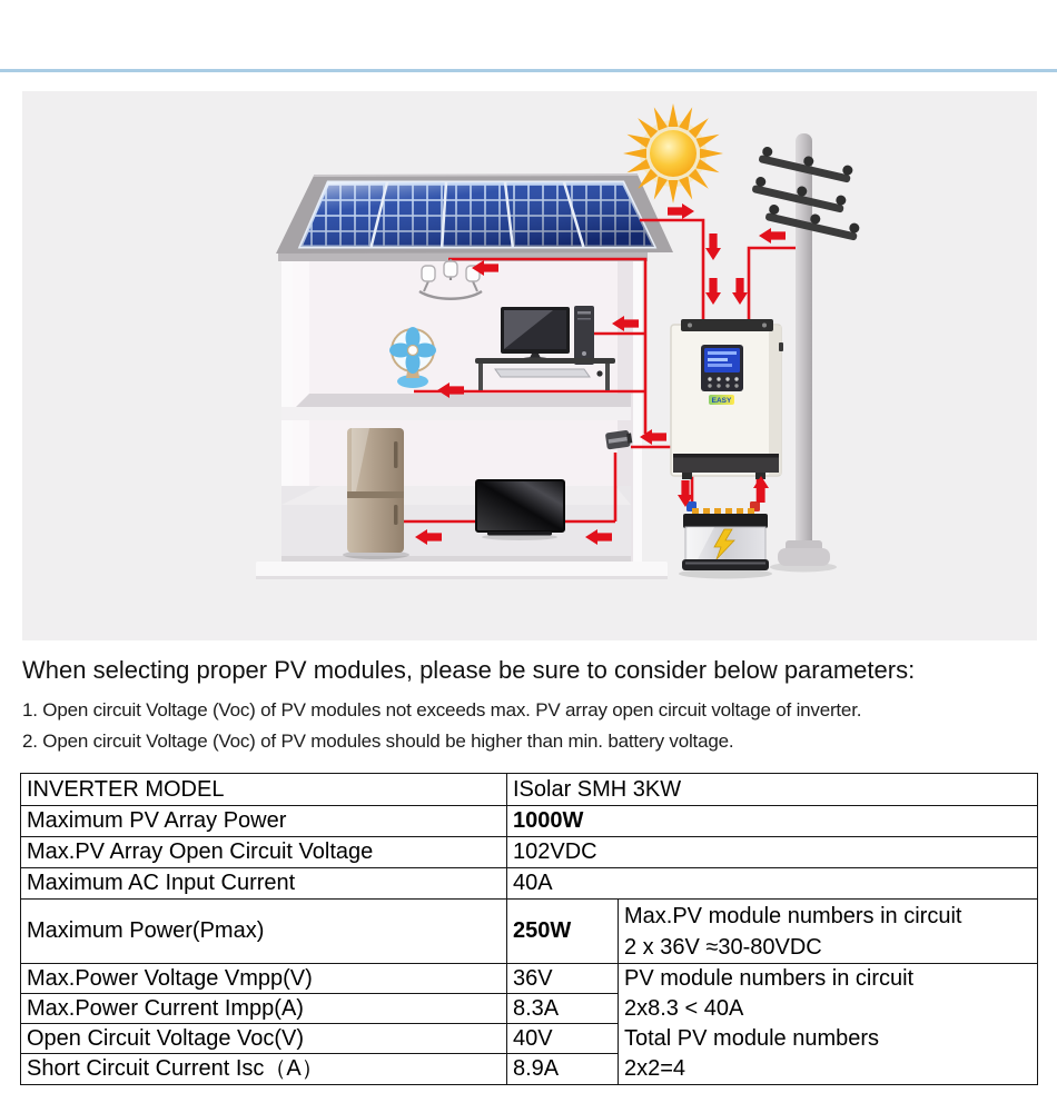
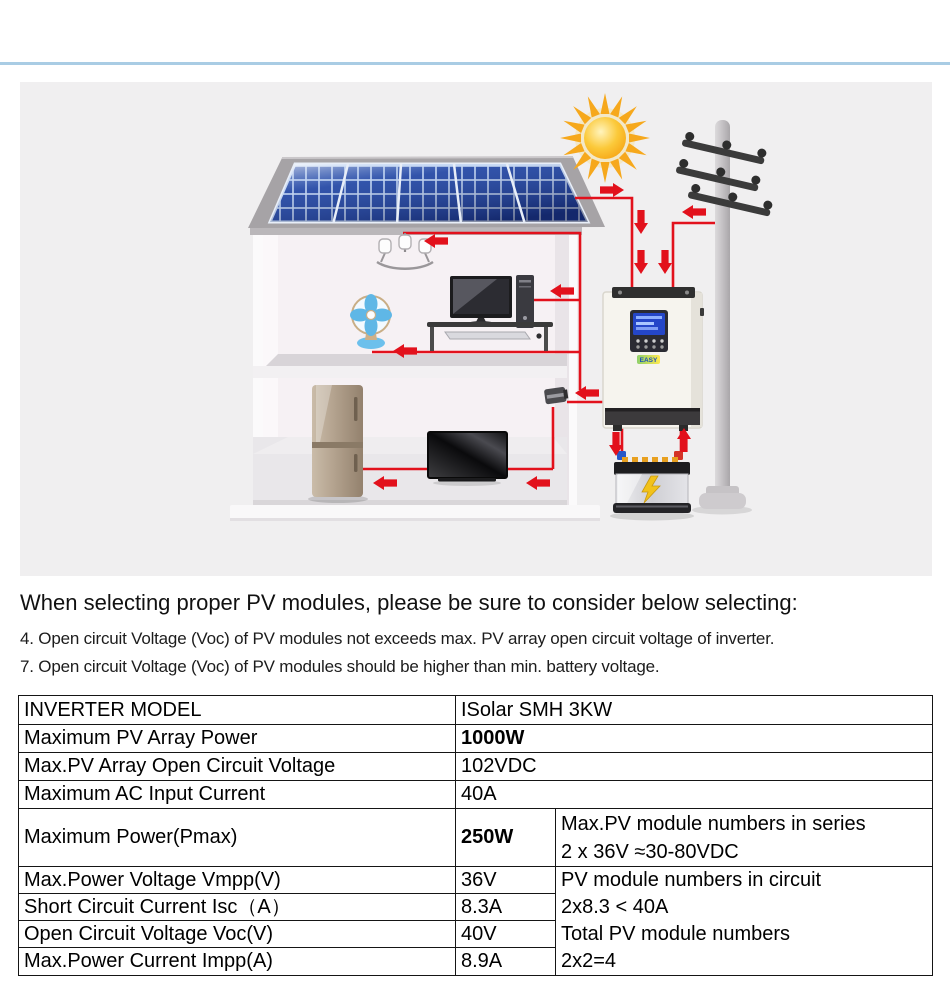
- When selecting proper PV modules, please be sure to consider below parameters:
+ When selecting proper PV modules, please be sure to consider below selecting:
- 1. Open circuit Voltage (Voc) of PV modules not exceeds max. PV array open circuit voltage of inverter.
+ 4. Open circuit Voltage (Voc) of PV modules not exceeds max. PV array open circuit voltage of inverter.
- 2. Open circuit Voltage (Voc) of PV modules should be higher than min. battery voltage.
+ 7. Open circuit Voltage (Voc) of PV modules should be higher than min. battery voltage.
  INVERTER MODEL	ISolar SMH 3KW
  Maximum PV Array Power	1000W
  Max.PV Array Open Circuit Voltage	102VDC
  Maximum AC Input Current	40A
- Maximum Power(Pmax)	250W	Max.PV module numbers in circuit 2 x 36V ≈30-80VDC
+ Maximum Power(Pmax)	250W	Max.PV module numbers in series 2 x 36V ≈30-80VDC
  Max.Power Voltage Vmpp(V)	36V	PV module numbers in circuit 2x8.3 < 40A Total PV module numbers 2x2=4
- Max.Power Current Impp(A)	8.3A
+ Short Circuit Current Isc（A）	8.3A
  Open Circuit Voltage Voc(V)	40V
- Short Circuit Current Isc（A）	8.9A
+ Max.Power Current Impp(A)	8.9A
